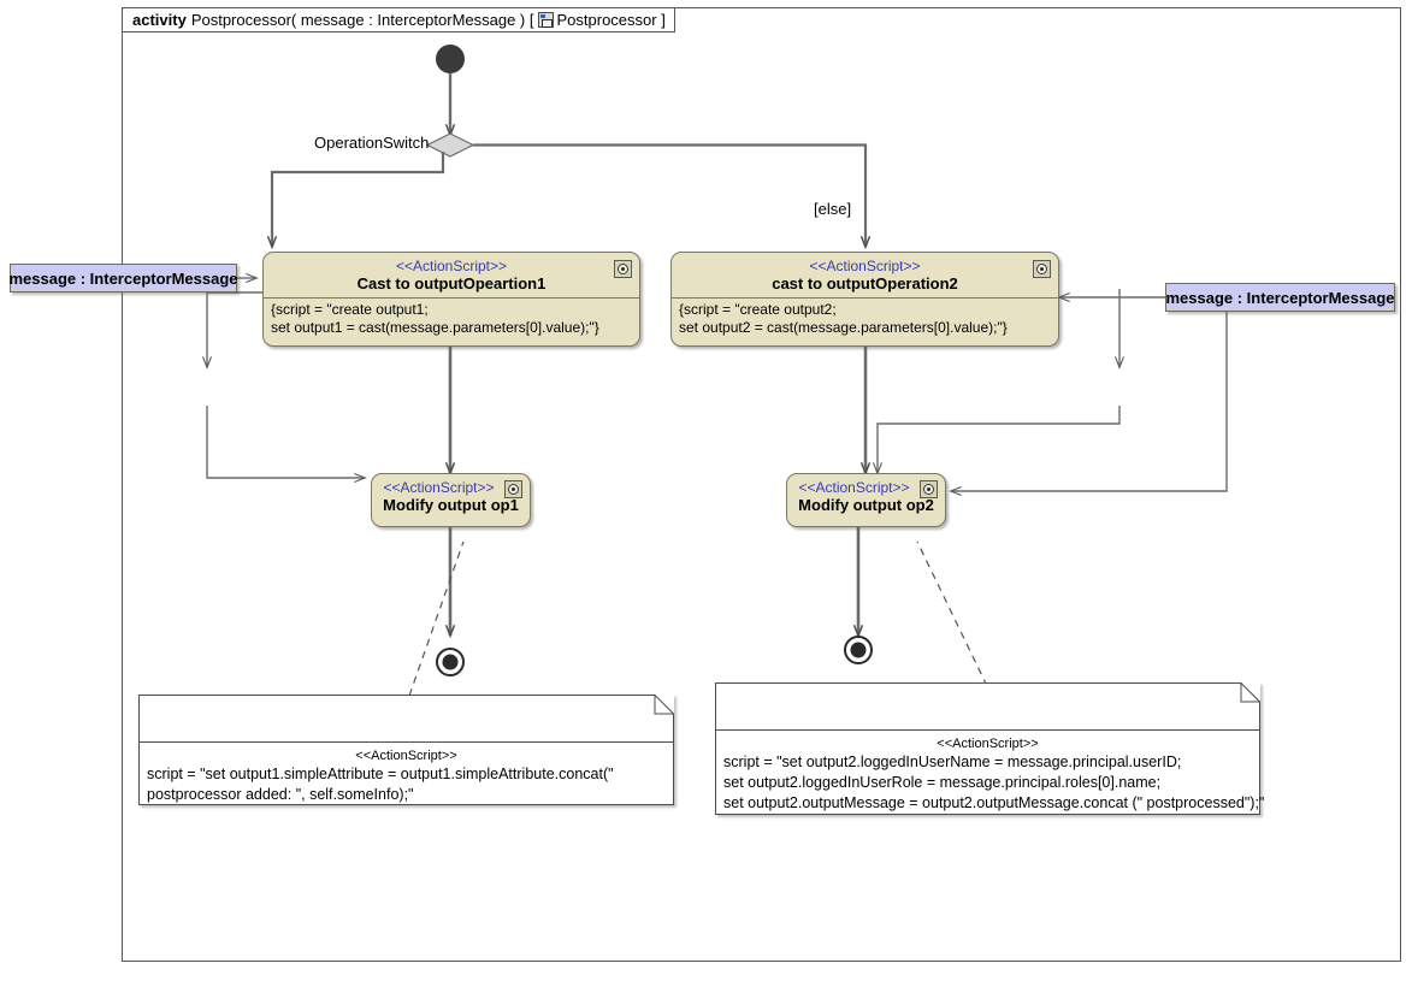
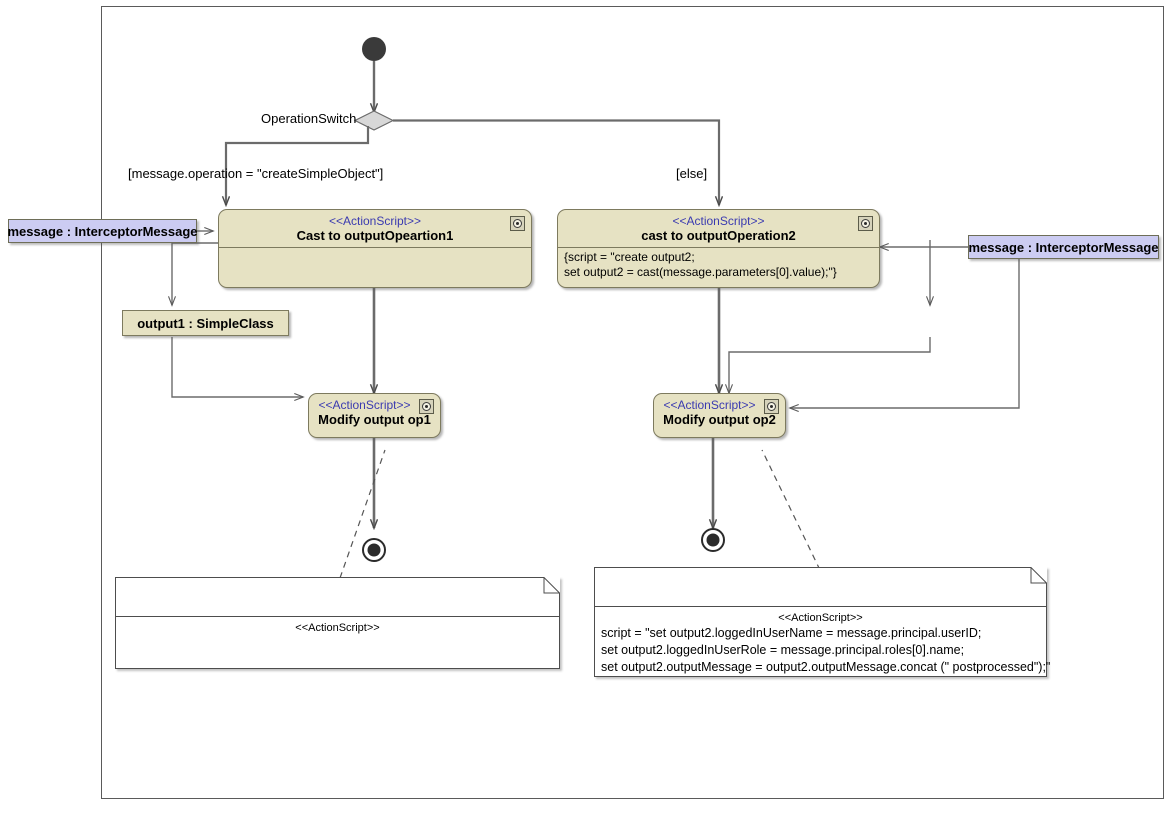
- activity
- Postprocessor( message : InterceptorMessage ) [
- Postprocessor ]
  OperationSwitch
+ [message.operation = "createSimpleObject"]
  [else]
  message : InterceptorMessage
  message : InterceptorMessage
  <<ActionScript>>
  Cast to outputOpeartion1
- {script = "create output1;
- set output1 = cast(message.parameters[0].value);"}
  <<ActionScript>>
  cast to outputOperation2
  {script = "create output2;
  set output2 = cast(message.parameters[0].value);"}
+ output1 : SimpleClass
  <<ActionScript>>
  Modify output op1
  <<ActionScript>>
  Modify output op2
  <<ActionScript>>
- script = "set output1.simpleAttribute = output1.simpleAttribute.concat("
- postprocessor added: ", self.someInfo);"
  <<ActionScript>>
  script = "set output2.loggedInUserName = message.principal.userID;
  set output2.loggedInUserRole = message.principal.roles[0].name;
  set output2.outputMessage = output2.outputMessage.concat (" postprocessed");"
